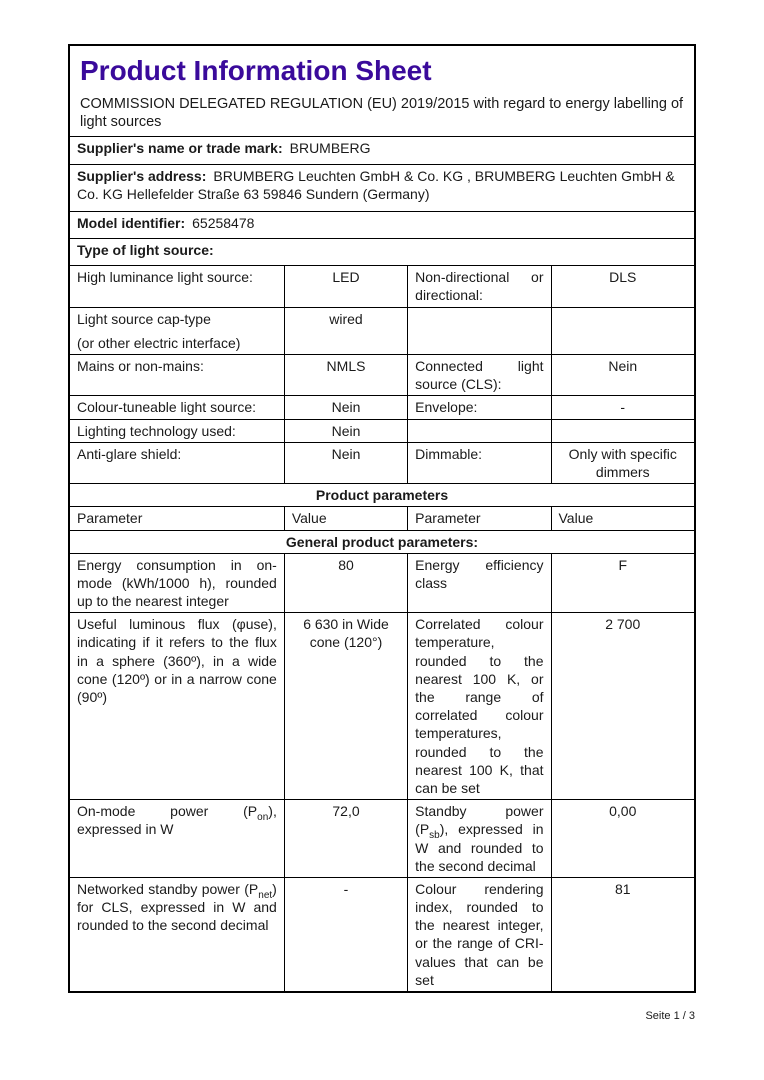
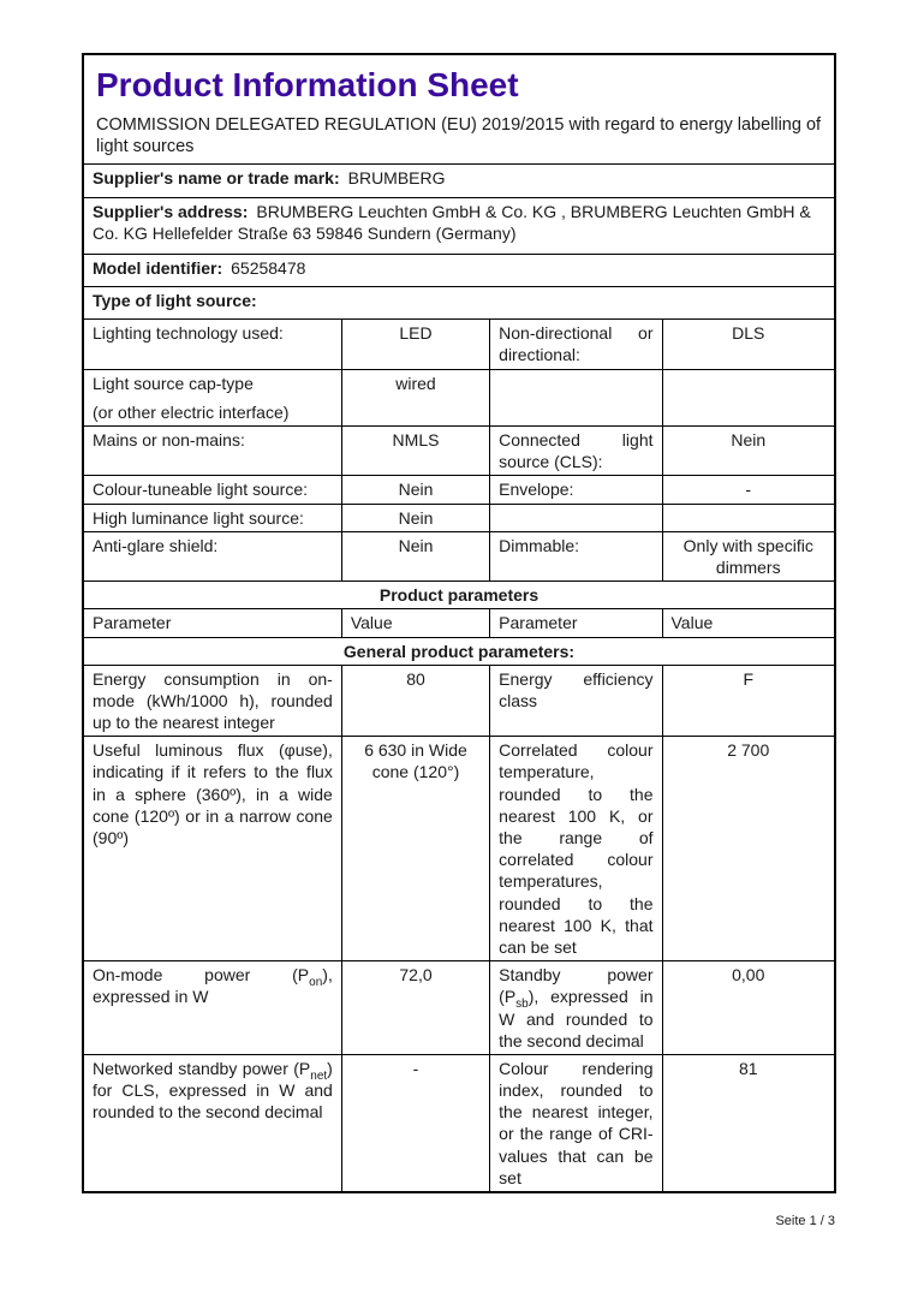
  Product Information Sheet COMMISSION DELEGATED REGULATION (EU) 2019/2015 with regard to energy labelling of light sources
  Supplier's name or trade mark: BRUMBERG
  Supplier's address: BRUMBERG Leuchten GmbH & Co. KG , BRUMBERG Leuchten GmbH & Co. KG Hellefelder Straße 63 59846 Sundern (Germany)
  Model identifier: 65258478
  Type of light source:
- High luminance light source:	LED	Non-directional or directional:	DLS
+ Lighting technology used:	LED	Non-directional or directional:	DLS
  Light source cap-type(or other electric interface)	wired
  Mains or non-mains:	NMLS	Connected light source (CLS):	Nein
  Colour-tuneable light source:	Nein	Envelope:	-
- Lighting technology used:	Nein
+ High luminance light source:	Nein
  Anti-glare shield:	Nein	Dimmable:	Only with specific dimmers
  Product parameters
  Parameter	Value	Parameter	Value
  General product parameters:
  Energy consumption in on-mode (kWh/1000 h), rounded up to the nearest integer	80	Energy efficiency class	F
  Useful luminous flux (φuse), indicating if it refers to the flux in a sphere (360º), in a wide cone (120º) or in a narrow cone (90º)	6 630 in Wide cone (120°)	Correlated colour temperature, rounded to the nearest 100 K, or the range of correlated colour temperatures, rounded to the nearest 100 K, that can be set	2 700
  On-mode power (Pon), expressed in W	72,0	Standby power (Psb), expressed in W and rounded to the second decimal	0,00
  Networked standby power (Pnet) for CLS, expressed in W and rounded to the second decimal	-	Colour rendering index, rounded to the nearest integer, or the range of CRI-values that can be set	81
  Seite 1 / 3
